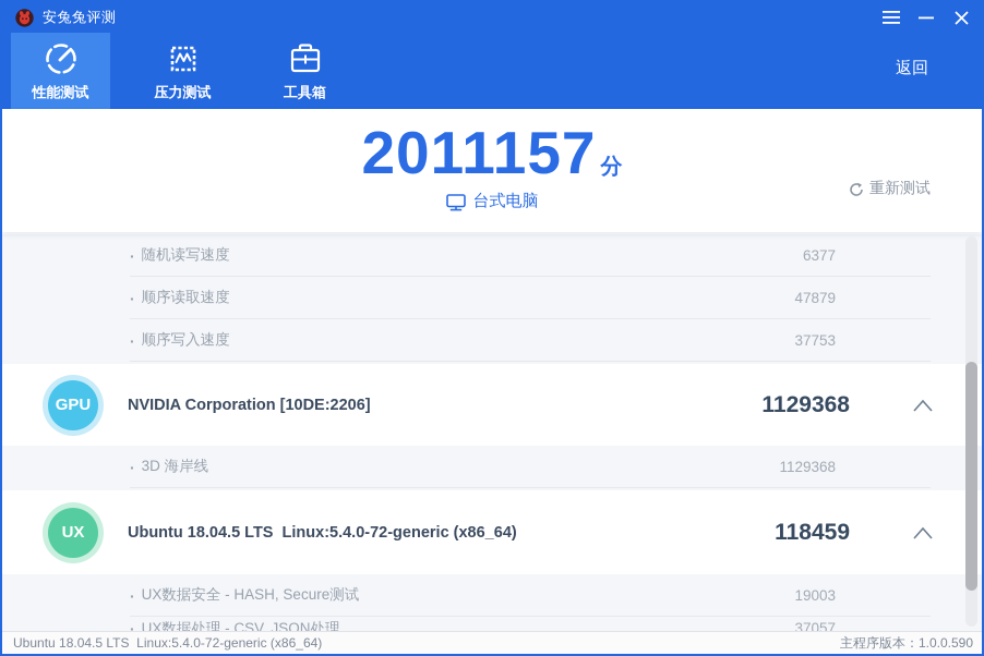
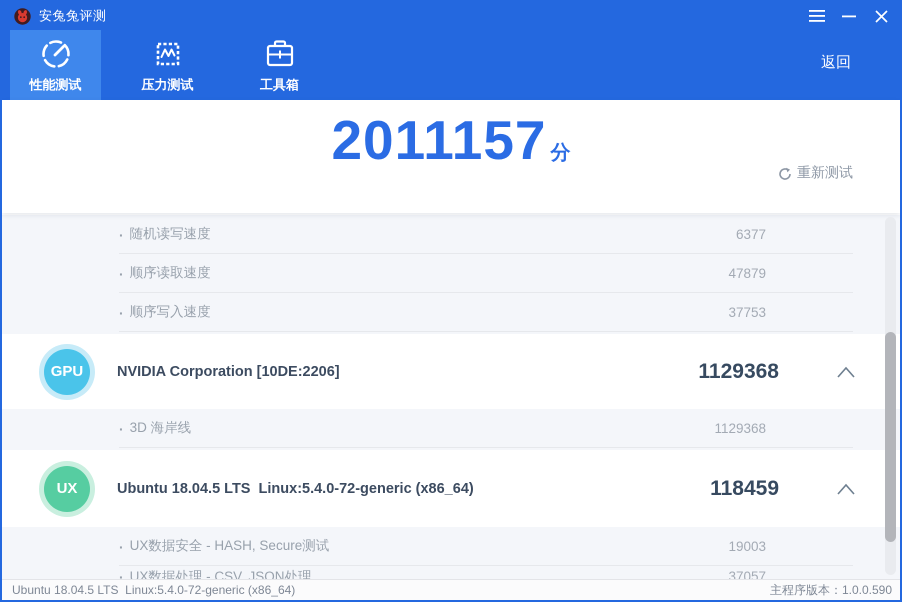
  安兔兔评测
  性能测试
  压力测试
  工具箱
  返回
  2011157 分
- 台式电脑
  重新测试
  ·
  随机读写速度
  6377
  ·
  顺序读取速度
  47879
  ·
  顺序写入速度
  37753
  GPU
  NVIDIA Corporation [10DE:2206]
  1129368
  ·
  3D 海岸线
  1129368
  UX
  Ubuntu 18.04.5 LTS Linux:5.4.0-72-generic (x86_64)
  118459
  ·
  UX数据安全 - HASH, Secure测试
  19003
  ·
  UX数据处理 - CSV, JSON处理
  37057
  Ubuntu 18.04.5 LTS Linux:5.4.0-72-generic (x86_64)
  主程序版本：1.0.0.590
